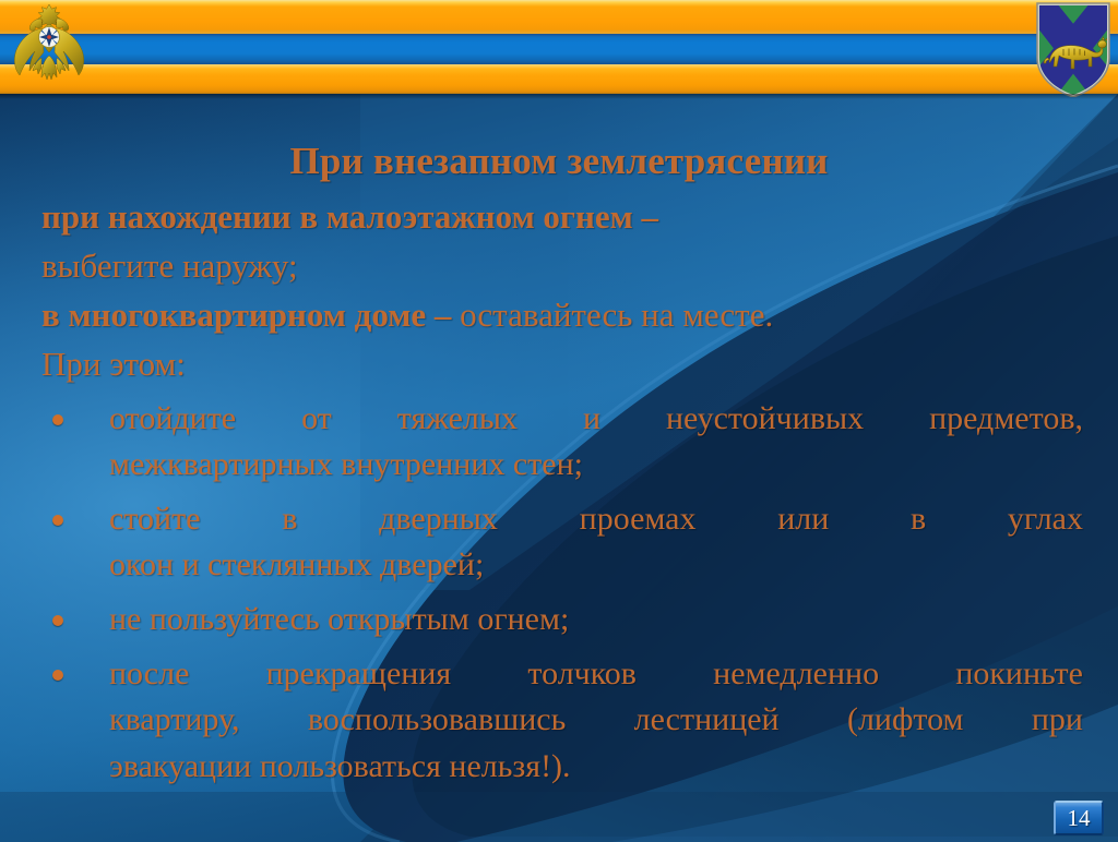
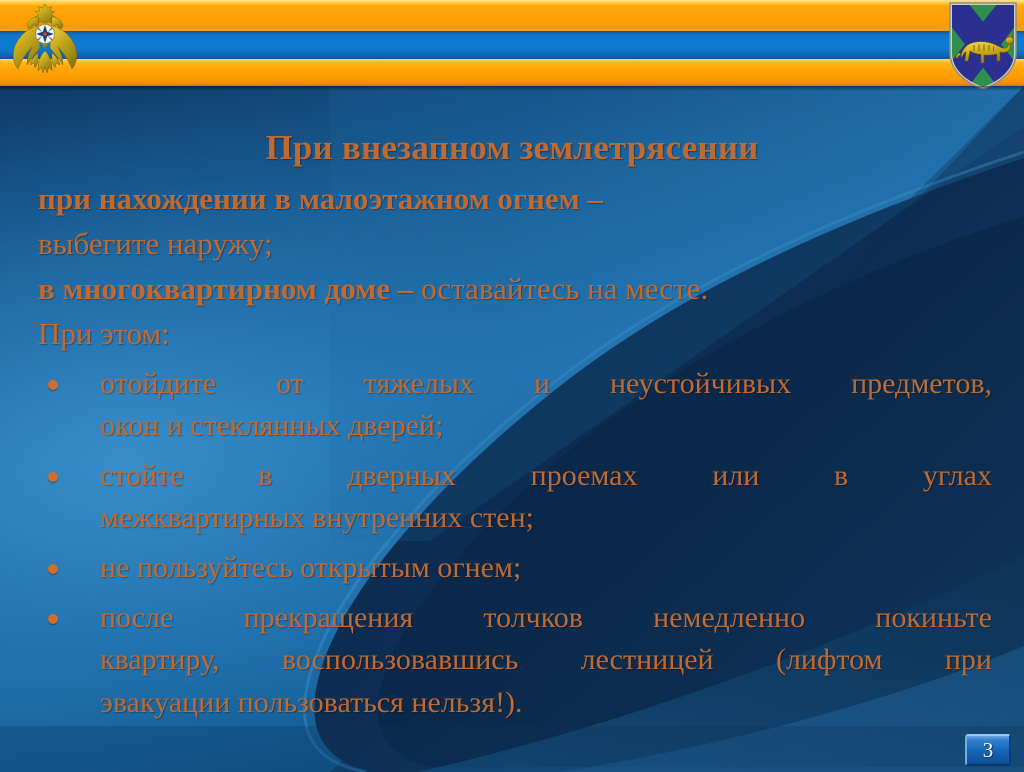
  При внезапном землетрясении
  при нахождении в малоэтажном огнем –
  выбегите наружу;
  в многоквартирном доме – оставайтесь на месте.
  При этом:
  отойдите от тяжелых и неустойчивых предметов,
- межквартирных внутренних стен;
+ окон и стеклянных дверей;
  стойте в дверных проемах или в углах
- окон и стеклянных дверей;
+ межквартирных внутренних стен;
  не пользуйтесь открытым огнем;
  после прекращения толчков немедленно покиньте
  квартиру, воспользовавшись лестницей (лифтом при
  эвакуации пользоваться нельзя!).
- 14
+ 3
